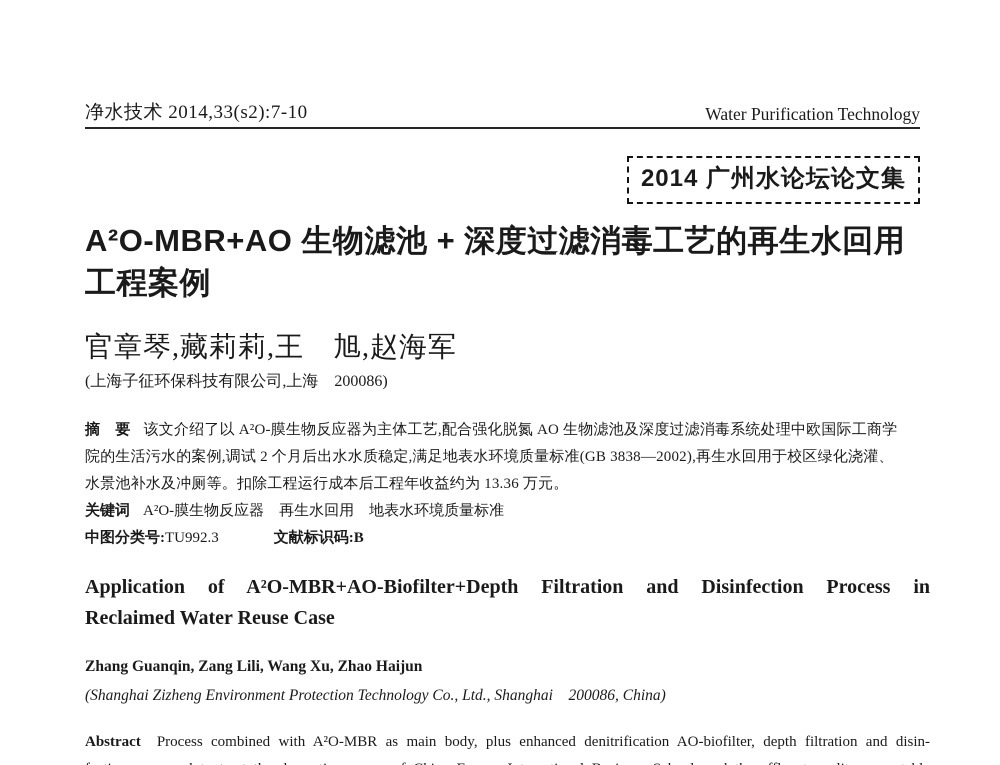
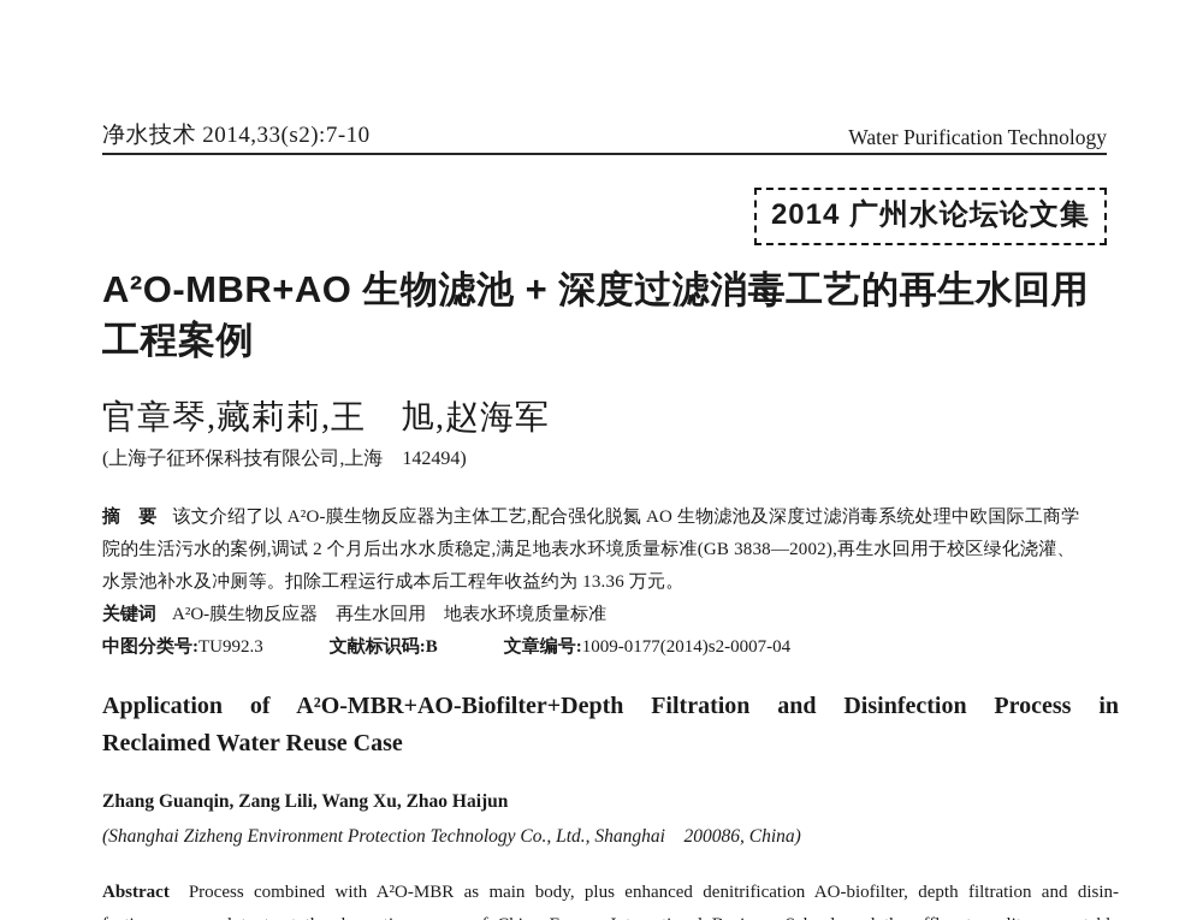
  净水技术 2014,33(s2):7-10
  Water Purification Technology
  2014 广州水论坛论文集
  A²O-MBR+AO 生物滤池 + 深度过滤消毒工艺的再生水回用
  工程案例
  官章琴,藏莉莉,王 旭,赵海军
- (上海子征环保科技有限公司,上海 200086)
+ (上海子征环保科技有限公司,上海 142494)
  摘 要 该文介绍了以 A²O-膜生物反应器为主体工艺,配合强化脱氮 AO 生物滤池及深度过滤消毒系统处理中欧国际工商学
  院的生活污水的案例,调试 2 个月后出水水质稳定,满足地表水环境质量标准(GB 3838—2002),再生水回用于校区绿化浇灌、
  水景池补水及冲厕等。扣除工程运行成本后工程年收益约为 13.36 万元。
  关键词 A²O-膜生物反应器 再生水回用 地表水环境质量标准
  中图分类号:TU992.3
  文献标识码:B
+ 文章编号:1009-0177(2014)s2-0007-04
  Application of A²O-MBR+AO-Biofilter+Depth Filtration and Disinfection Process in
  Reclaimed Water Reuse Case
  Zhang Guanqin, Zang Lili, Wang Xu, Zhao Haijun
  (Shanghai Zizheng Environment Protection Technology Co., Ltd., Shanghai 200086, China)
  Abstract Process combined with A²O-MBR as main body, plus enhanced denitrification AO-biofilter, depth filtration and disin-
